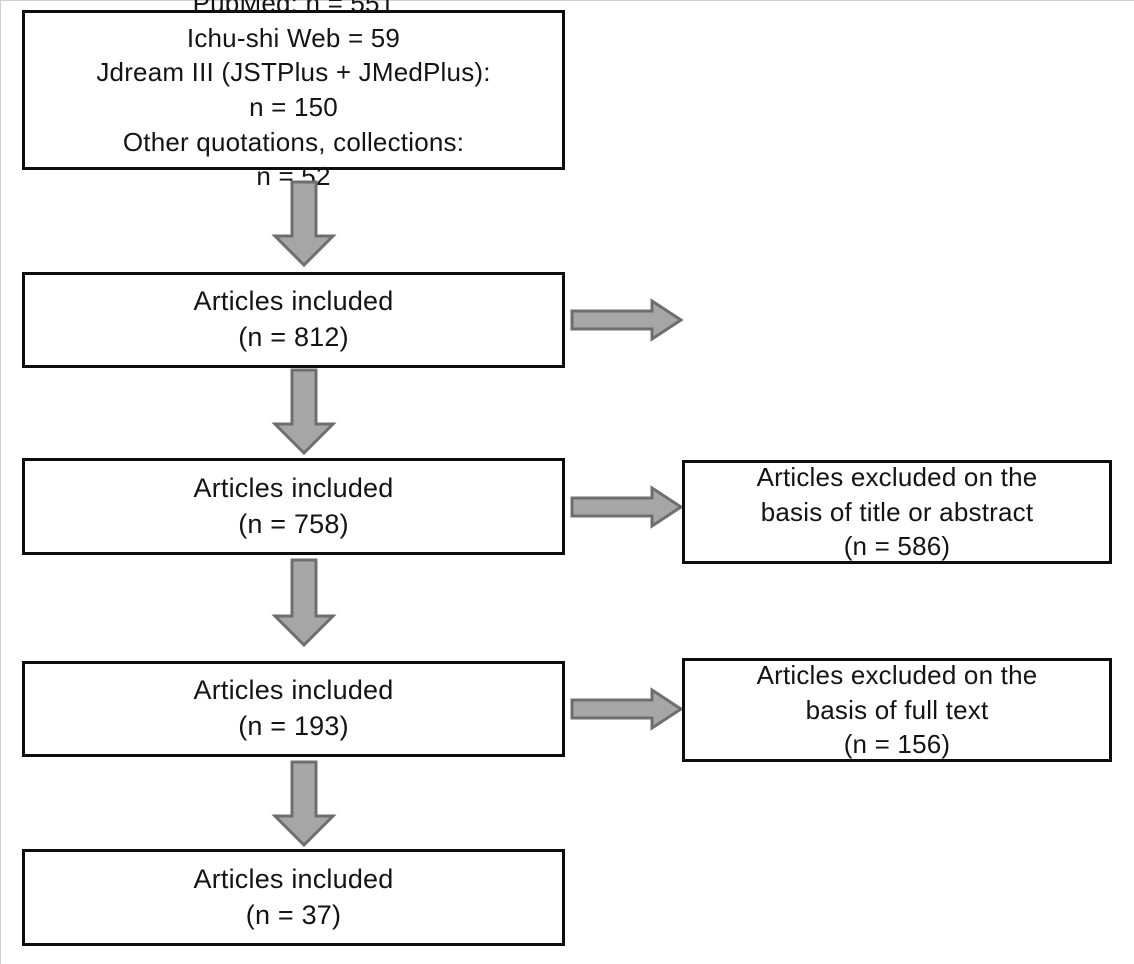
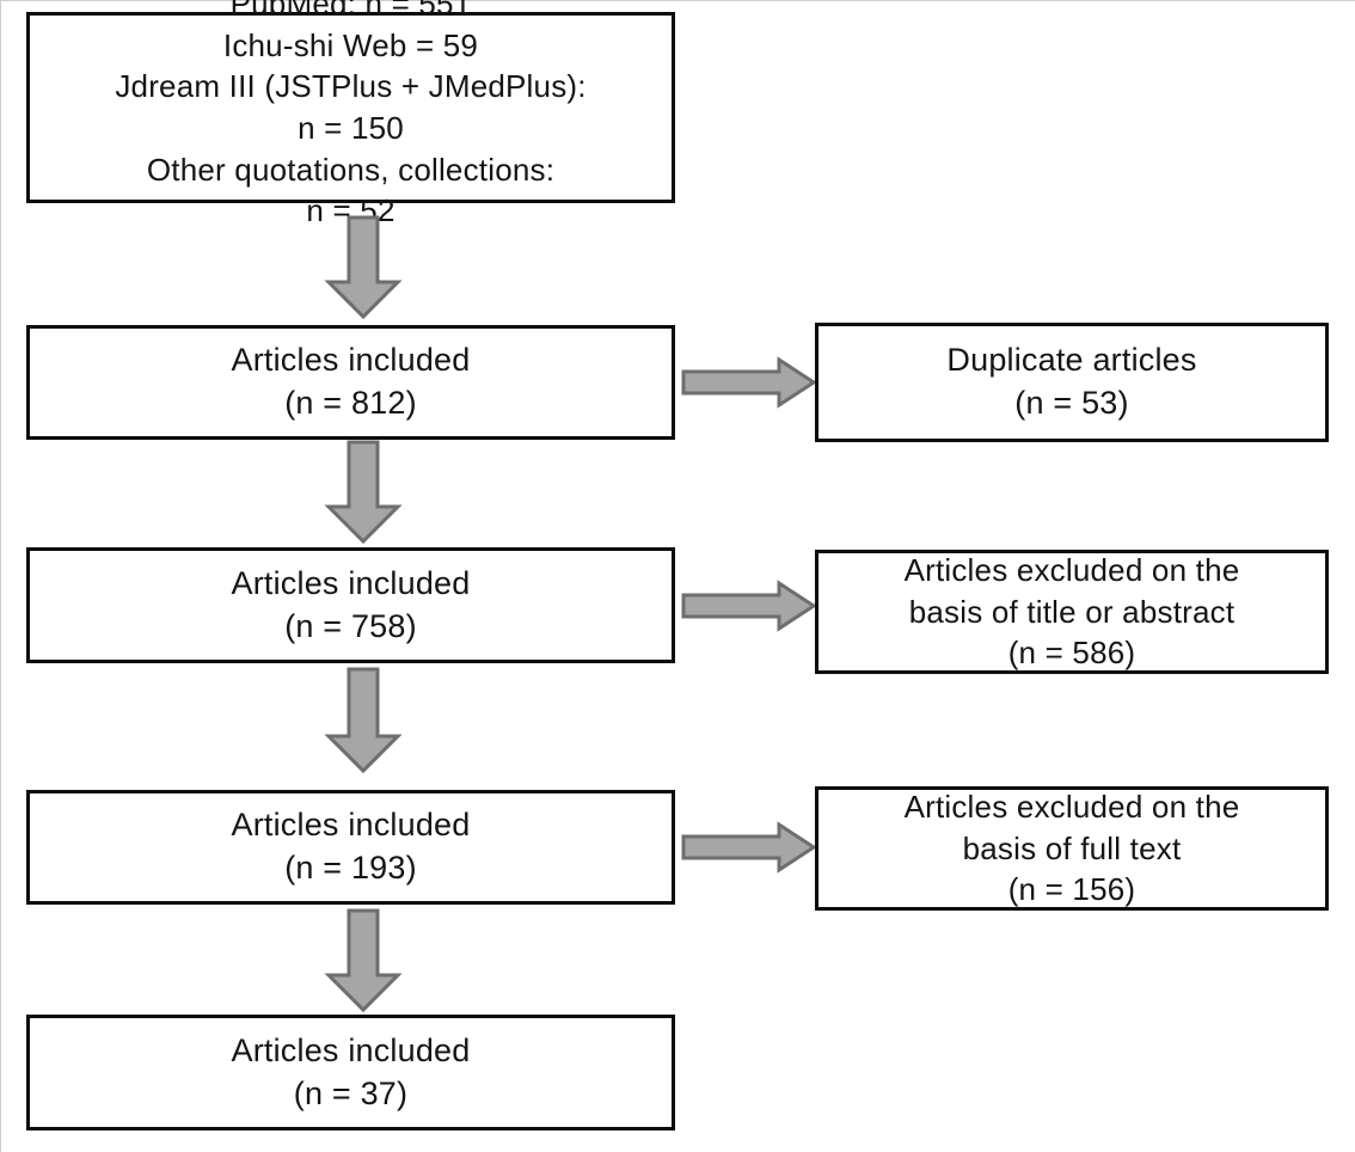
  PubMed: n = 551
  Ichu-shi Web = 59
  Jdream III (JSTPlus + JMedPlus):
  n = 150
  Other quotations, collections:
  n = 52
  Articles included
  (n = 812)
+ Duplicate articles
+ (n = 53)
  Articles included
  (n = 758)
  Articles excluded on the
  basis of title or abstract
  (n = 586)
  Articles included
  (n = 193)
  Articles excluded on the
  basis of full text
  (n = 156)
  Articles included
  (n = 37)
